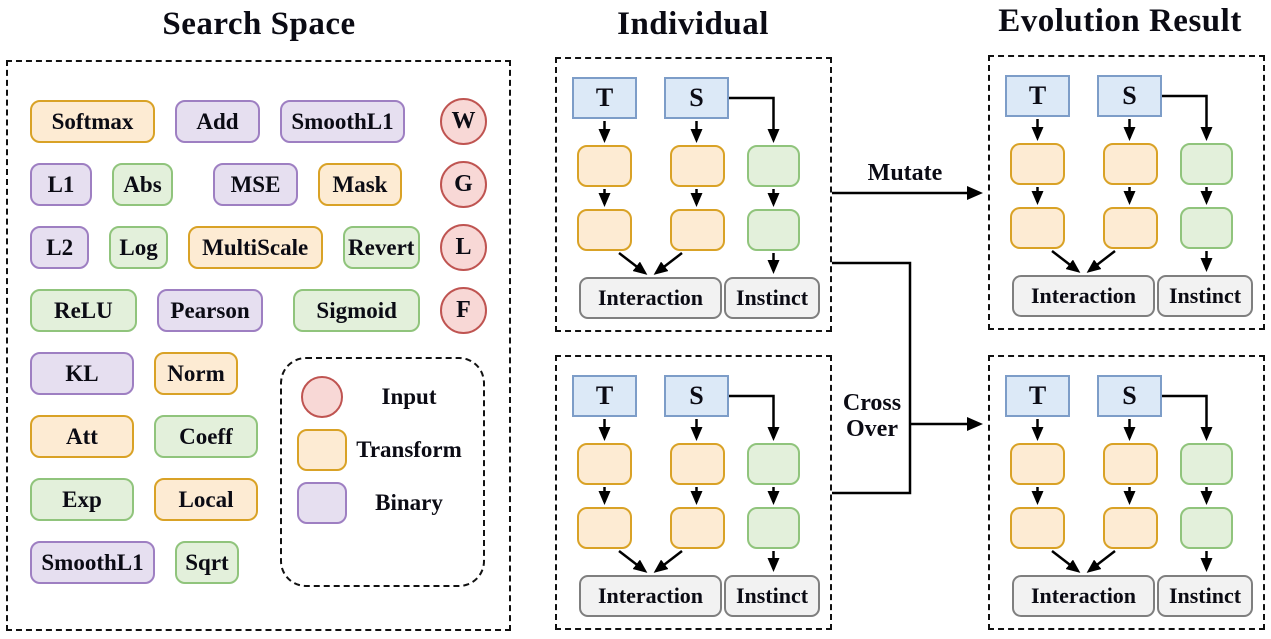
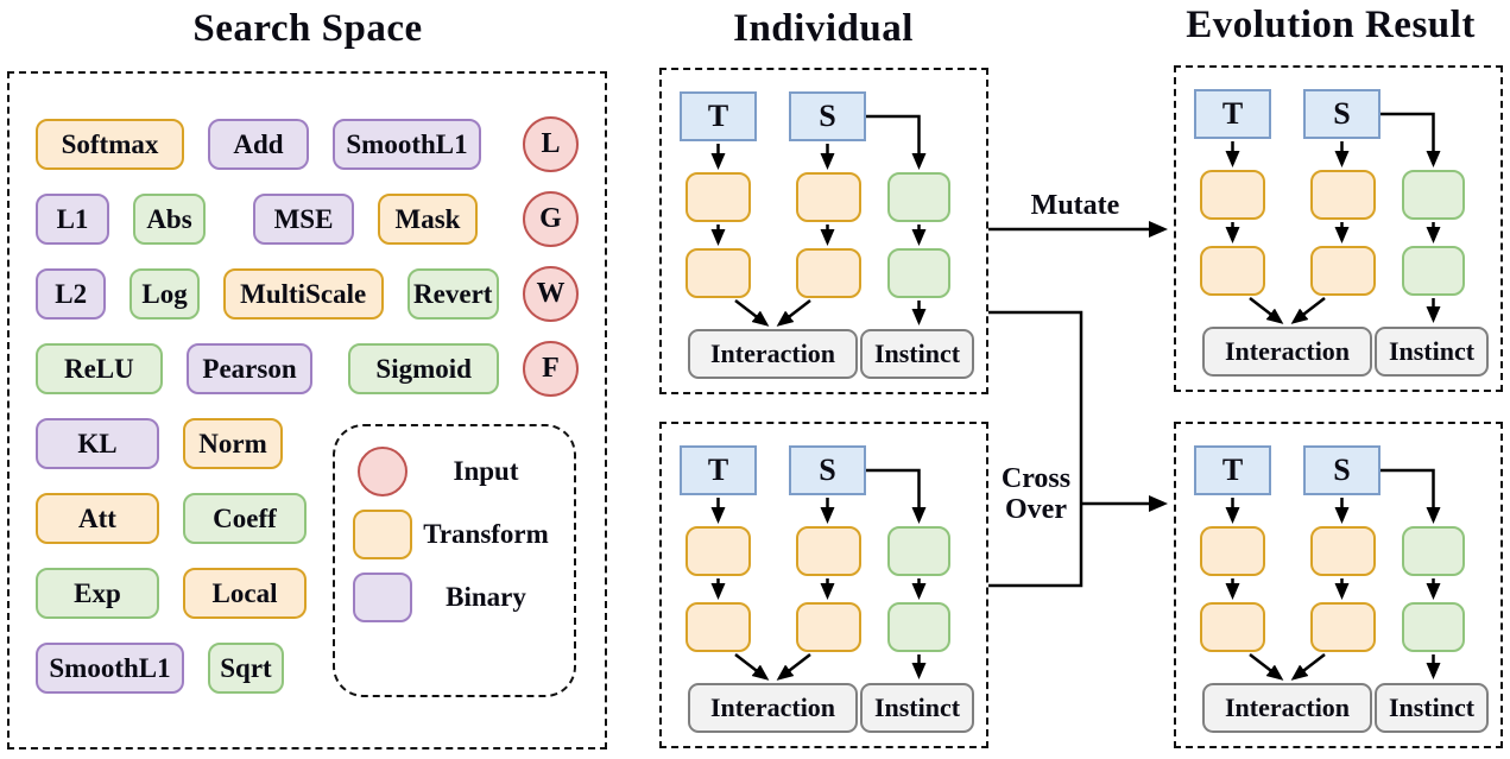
  Search Space
  Individual
  Evolution Result
  Softmax
  Add
  SmoothL1
- W
+ L
  L1
  Abs
  MSE
  Mask
  G
  L2
  Log
  MultiScale
  Revert
- L
+ W
  ReLU
  Pearson
  Sigmoid
  F
  KL
  Norm
  Att
  Coeff
  Exp
  Local
  SmoothL1
  Sqrt
  Input
  Transform
  Binary
  T
  S
  Interaction
  Instinct
  T
  S
  Interaction
  Instinct
  T
  S
  Interaction
  Instinct
  T
  S
  Interaction
  Instinct
  Mutate
  Cross
  Over
